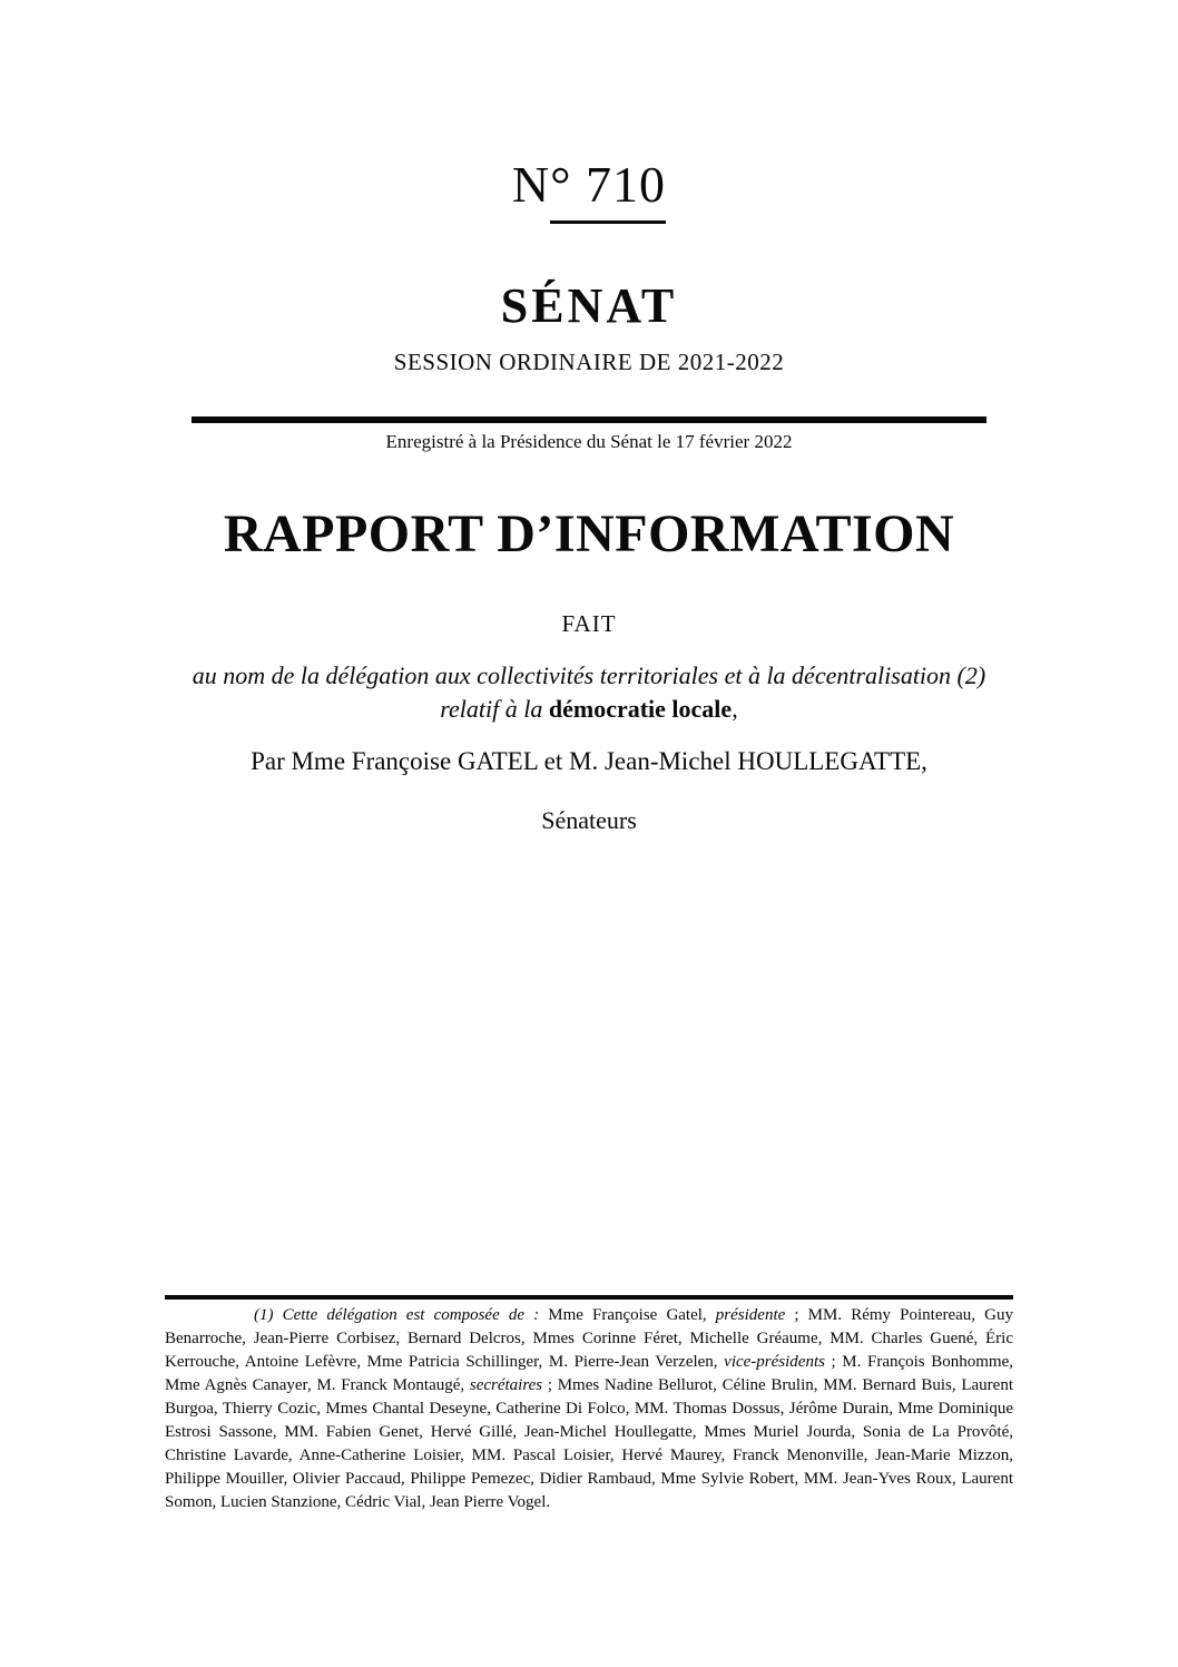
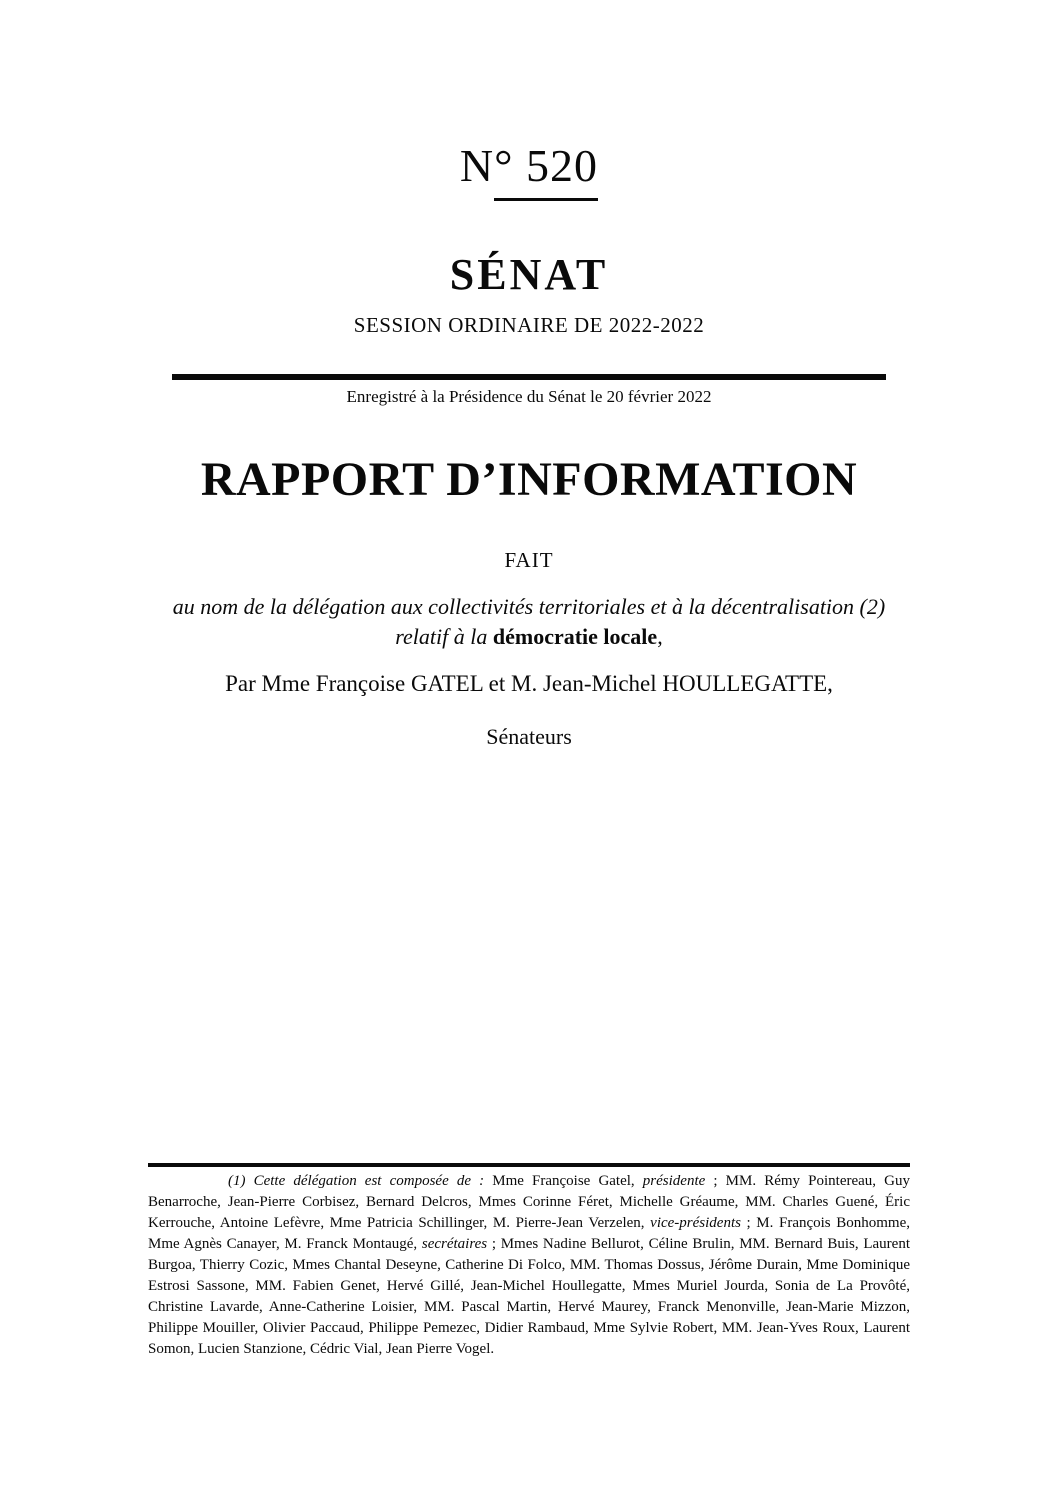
- N° 710
+ N° 520
  SÉNAT
- SESSION ORDINAIRE DE 2021-2022
+ SESSION ORDINAIRE DE 2022-2022
- Enregistré à la Présidence du Sénat le 17 février 2022
+ Enregistré à la Présidence du Sénat le 20 février 2022
  RAPPORT D’INFORMATION
  FAIT
  au nom de la délégation aux collectivités territoriales et à la décentralisation (2)
  relatif à la démocratie locale,
  Par Mme Françoise GATEL et M. Jean-Michel HOULLEGATTE,
  Sénateurs
- (1) Cette délégation est composée de : Mme Françoise Gatel, présidente ; MM. Rémy Pointereau, Guy Benarroche, Jean-Pierre Corbisez, Bernard Delcros, Mmes Corinne Féret, Michelle Gréaume, MM. Charles Guené, Éric Kerrouche, Antoine Lefèvre, Mme Patricia Schillinger, M. Pierre-Jean Verzelen, vice-présidents ; M. François Bonhomme, Mme Agnès Canayer, M. Franck Montaugé, secrétaires ; Mmes Nadine Bellurot, Céline Brulin, MM. Bernard Buis, Laurent Burgoa, Thierry Cozic, Mmes Chantal Deseyne, Catherine Di Folco, MM. Thomas Dossus, Jérôme Durain, Mme Dominique Estrosi Sassone, MM. Fabien Genet, Hervé Gillé, Jean-Michel Houllegatte, Mmes Muriel Jourda, Sonia de La Provôté, Christine Lavarde, Anne-Catherine Loisier, MM. Pascal Loisier, Hervé Maurey, Franck Menonville, Jean-Marie Mizzon, Philippe Mouiller, Olivier Paccaud, Philippe Pemezec, Didier Rambaud, Mme Sylvie Robert, MM. Jean-Yves Roux, Laurent Somon, Lucien Stanzione, Cédric Vial, Jean Pierre Vogel.
+ (1) Cette délégation est composée de : Mme Françoise Gatel, présidente ; MM. Rémy Pointereau, Guy Benarroche, Jean-Pierre Corbisez, Bernard Delcros, Mmes Corinne Féret, Michelle Gréaume, MM. Charles Guené, Éric Kerrouche, Antoine Lefèvre, Mme Patricia Schillinger, M. Pierre-Jean Verzelen, vice-présidents ; M. François Bonhomme, Mme Agnès Canayer, M. Franck Montaugé, secrétaires ; Mmes Nadine Bellurot, Céline Brulin, MM. Bernard Buis, Laurent Burgoa, Thierry Cozic, Mmes Chantal Deseyne, Catherine Di Folco, MM. Thomas Dossus, Jérôme Durain, Mme Dominique Estrosi Sassone, MM. Fabien Genet, Hervé Gillé, Jean-Michel Houllegatte, Mmes Muriel Jourda, Sonia de La Provôté, Christine Lavarde, Anne-Catherine Loisier, MM. Pascal Martin, Hervé Maurey, Franck Menonville, Jean-Marie Mizzon, Philippe Mouiller, Olivier Paccaud, Philippe Pemezec, Didier Rambaud, Mme Sylvie Robert, MM. Jean-Yves Roux, Laurent Somon, Lucien Stanzione, Cédric Vial, Jean Pierre Vogel.
